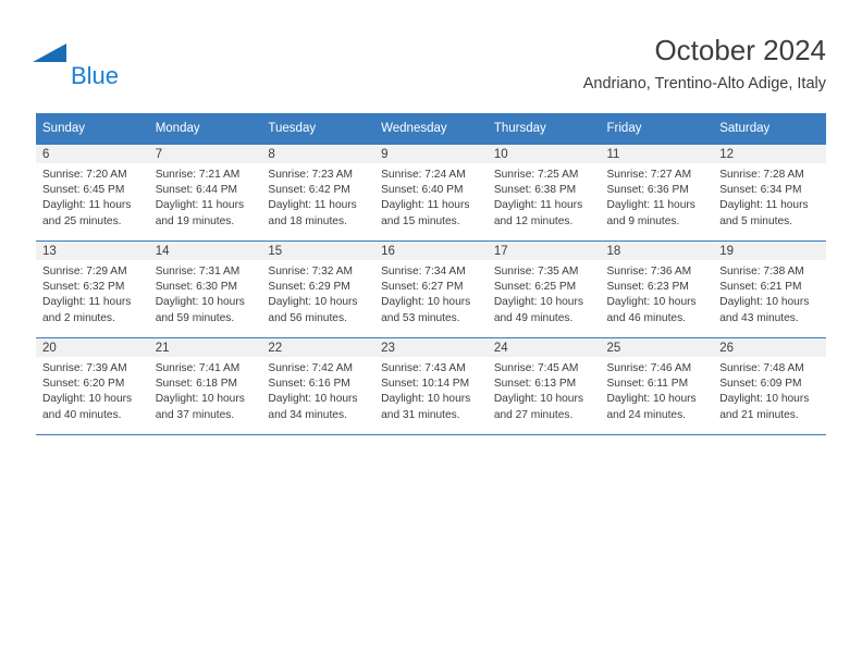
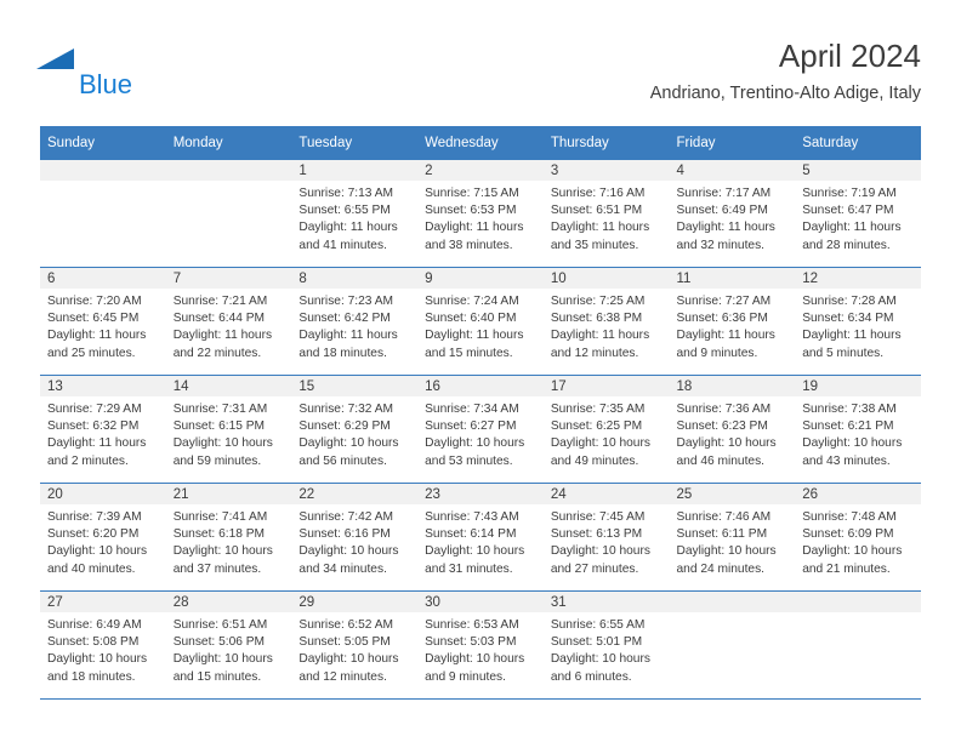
  Blue
- October 2024
+ April 2024
  Andriano, Trentino-Alto Adige, Italy
  Sunday	Monday	Tuesday	Wednesday	Thursday	Friday	Saturday
+ 		1Sunrise: 7:13 AMSunset: 6:55 PMDaylight: 11 hoursand 41 minutes.	2Sunrise: 7:15 AMSunset: 6:53 PMDaylight: 11 hoursand 38 minutes.	3Sunrise: 7:16 AMSunset: 6:51 PMDaylight: 11 hoursand 35 minutes.	4Sunrise: 7:17 AMSunset: 6:49 PMDaylight: 11 hoursand 32 minutes.	5Sunrise: 7:19 AMSunset: 6:47 PMDaylight: 11 hoursand 28 minutes.
- 6Sunrise: 7:20 AMSunset: 6:45 PMDaylight: 11 hoursand 25 minutes.	7Sunrise: 7:21 AMSunset: 6:44 PMDaylight: 11 hoursand 19 minutes.	8Sunrise: 7:23 AMSunset: 6:42 PMDaylight: 11 hoursand 18 minutes.	9Sunrise: 7:24 AMSunset: 6:40 PMDaylight: 11 hoursand 15 minutes.	10Sunrise: 7:25 AMSunset: 6:38 PMDaylight: 11 hoursand 12 minutes.	11Sunrise: 7:27 AMSunset: 6:36 PMDaylight: 11 hoursand 9 minutes.	12Sunrise: 7:28 AMSunset: 6:34 PMDaylight: 11 hoursand 5 minutes.
+ 6Sunrise: 7:20 AMSunset: 6:45 PMDaylight: 11 hoursand 25 minutes.	7Sunrise: 7:21 AMSunset: 6:44 PMDaylight: 11 hoursand 22 minutes.	8Sunrise: 7:23 AMSunset: 6:42 PMDaylight: 11 hoursand 18 minutes.	9Sunrise: 7:24 AMSunset: 6:40 PMDaylight: 11 hoursand 15 minutes.	10Sunrise: 7:25 AMSunset: 6:38 PMDaylight: 11 hoursand 12 minutes.	11Sunrise: 7:27 AMSunset: 6:36 PMDaylight: 11 hoursand 9 minutes.	12Sunrise: 7:28 AMSunset: 6:34 PMDaylight: 11 hoursand 5 minutes.
- 13Sunrise: 7:29 AMSunset: 6:32 PMDaylight: 11 hoursand 2 minutes.	14Sunrise: 7:31 AMSunset: 6:30 PMDaylight: 10 hoursand 59 minutes.	15Sunrise: 7:32 AMSunset: 6:29 PMDaylight: 10 hoursand 56 minutes.	16Sunrise: 7:34 AMSunset: 6:27 PMDaylight: 10 hoursand 53 minutes.	17Sunrise: 7:35 AMSunset: 6:25 PMDaylight: 10 hoursand 49 minutes.	18Sunrise: 7:36 AMSunset: 6:23 PMDaylight: 10 hoursand 46 minutes.	19Sunrise: 7:38 AMSunset: 6:21 PMDaylight: 10 hoursand 43 minutes.
+ 13Sunrise: 7:29 AMSunset: 6:32 PMDaylight: 11 hoursand 2 minutes.	14Sunrise: 7:31 AMSunset: 6:15 PMDaylight: 10 hoursand 59 minutes.	15Sunrise: 7:32 AMSunset: 6:29 PMDaylight: 10 hoursand 56 minutes.	16Sunrise: 7:34 AMSunset: 6:27 PMDaylight: 10 hoursand 53 minutes.	17Sunrise: 7:35 AMSunset: 6:25 PMDaylight: 10 hoursand 49 minutes.	18Sunrise: 7:36 AMSunset: 6:23 PMDaylight: 10 hoursand 46 minutes.	19Sunrise: 7:38 AMSunset: 6:21 PMDaylight: 10 hoursand 43 minutes.
- 20Sunrise: 7:39 AMSunset: 6:20 PMDaylight: 10 hoursand 40 minutes.	21Sunrise: 7:41 AMSunset: 6:18 PMDaylight: 10 hoursand 37 minutes.	22Sunrise: 7:42 AMSunset: 6:16 PMDaylight: 10 hoursand 34 minutes.	23Sunrise: 7:43 AMSunset: 10:14 PMDaylight: 10 hoursand 31 minutes.	24Sunrise: 7:45 AMSunset: 6:13 PMDaylight: 10 hoursand 27 minutes.	25Sunrise: 7:46 AMSunset: 6:11 PMDaylight: 10 hoursand 24 minutes.	26Sunrise: 7:48 AMSunset: 6:09 PMDaylight: 10 hoursand 21 minutes.
+ 20Sunrise: 7:39 AMSunset: 6:20 PMDaylight: 10 hoursand 40 minutes.	21Sunrise: 7:41 AMSunset: 6:18 PMDaylight: 10 hoursand 37 minutes.	22Sunrise: 7:42 AMSunset: 6:16 PMDaylight: 10 hoursand 34 minutes.	23Sunrise: 7:43 AMSunset: 6:14 PMDaylight: 10 hoursand 31 minutes.	24Sunrise: 7:45 AMSunset: 6:13 PMDaylight: 10 hoursand 27 minutes.	25Sunrise: 7:46 AMSunset: 6:11 PMDaylight: 10 hoursand 24 minutes.	26Sunrise: 7:48 AMSunset: 6:09 PMDaylight: 10 hoursand 21 minutes.
+ 27Sunrise: 6:49 AMSunset: 5:08 PMDaylight: 10 hoursand 18 minutes.	28Sunrise: 6:51 AMSunset: 5:06 PMDaylight: 10 hoursand 15 minutes.	29Sunrise: 6:52 AMSunset: 5:05 PMDaylight: 10 hoursand 12 minutes.	30Sunrise: 6:53 AMSunset: 5:03 PMDaylight: 10 hoursand 9 minutes.	31Sunrise: 6:55 AMSunset: 5:01 PMDaylight: 10 hoursand 6 minutes.
